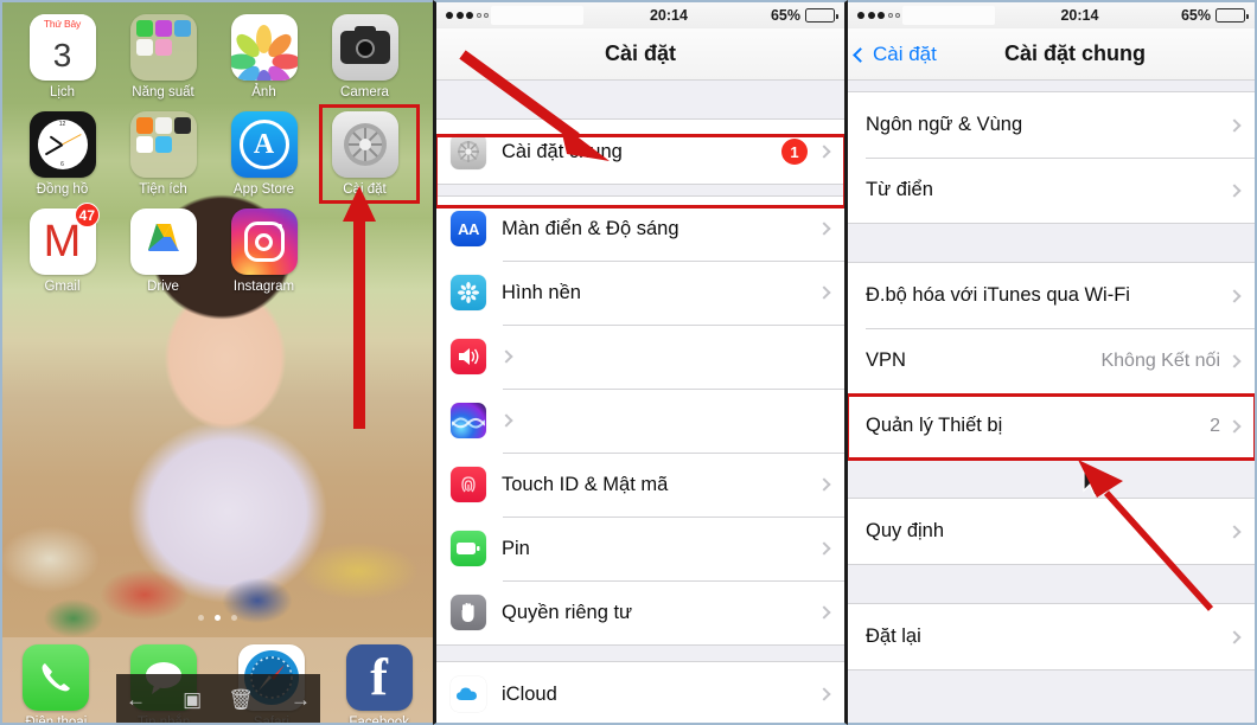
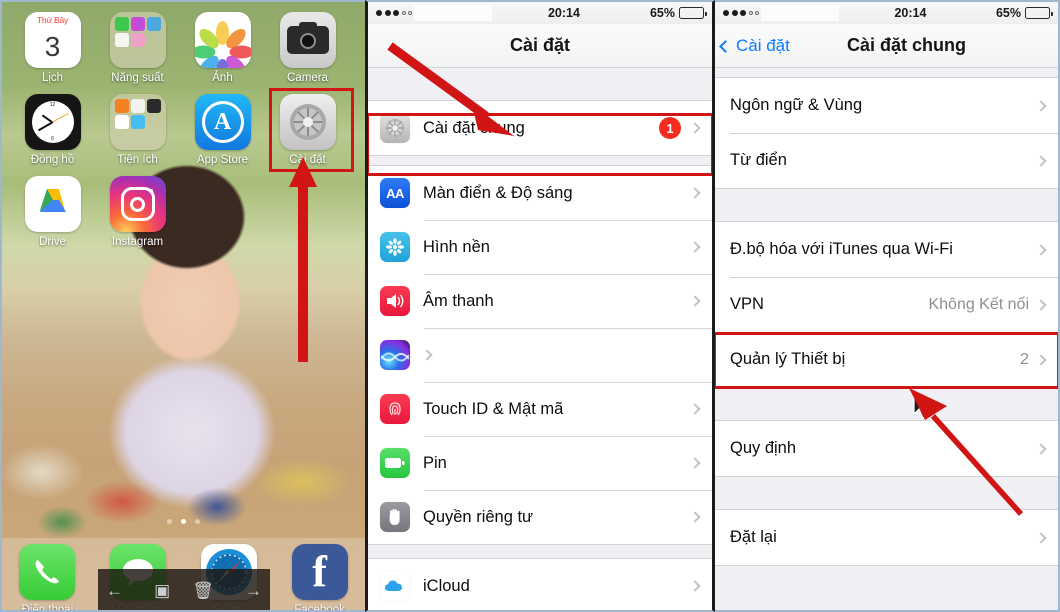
  Thứ Bảy
  3
  Lịch
  Năng suất
  Ảnh
  Camera
  Đồng hồ
  Tiện ích
  A
  App Store
  Cài đặt
- 47
- M
- Gmail
  Drive
  Instagram
  f
  ←
  ▣
  🗑
  →
  20:14
  65%
  Cài đặt
  Cài đặtng
  1
  AA
  Màn điển & Độ sáng
  Hình nền
+ Âm thanh
  Touch ID & Mật mã
  Pin
  Quyền riêng tư
  iCloud
  20:14
  65%
  Cài đặt
  Cài đặt chung
  Ngôn ngữ & Vùng
  Từ điển
  Đ.bộ hóa với iTunes qua Wi-Fi
  VPN
  Không Kết nối
  Quản lý Thiết bị
  2
  Quy định
  Đặt lại
